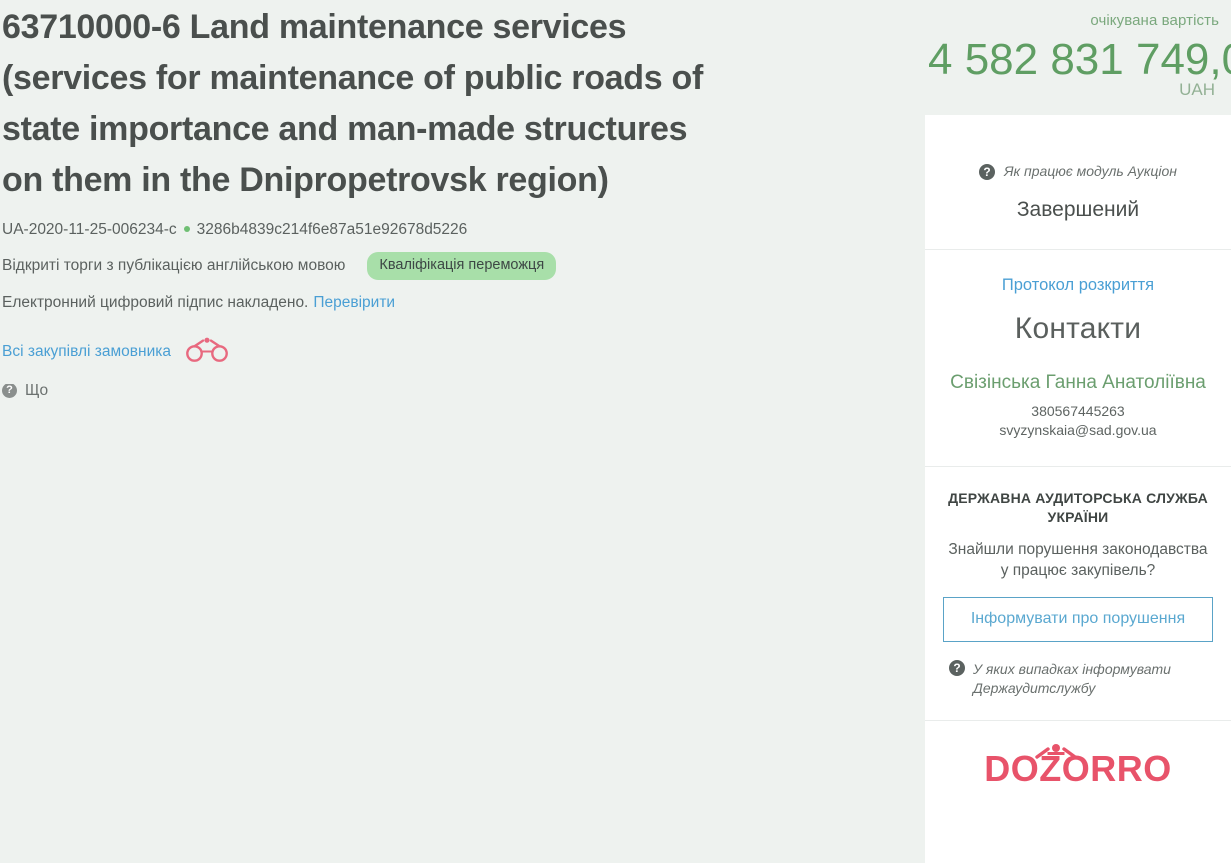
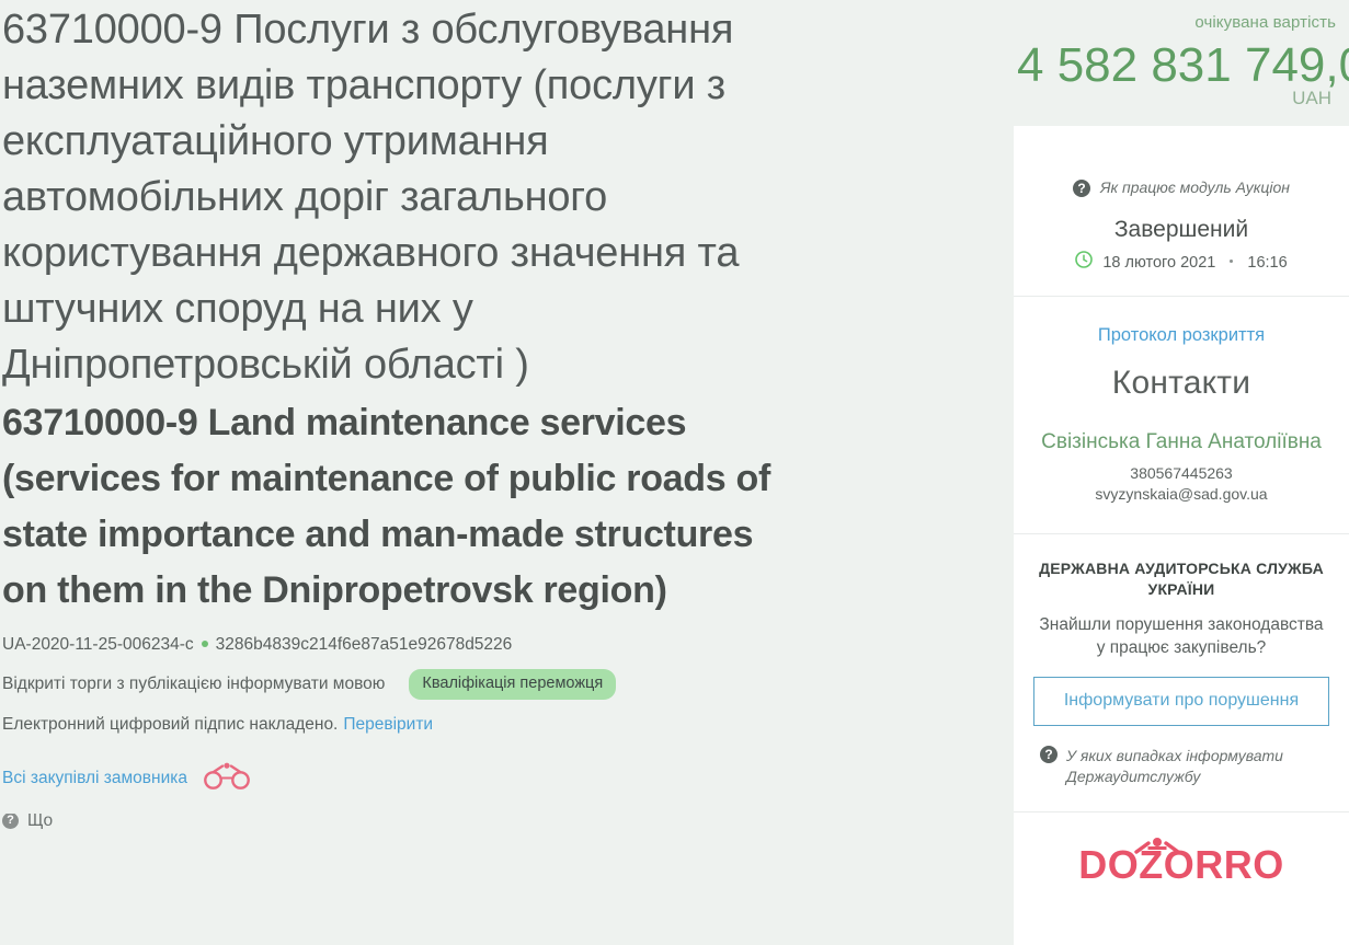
+ 63710000-9 Послуги з обслуговування наземних видів транспорту (послуги з експлуатаційного утримання автомобільних доріг загального користування державного значення та штучних споруд на них у Дніпропетровській області )
- 63710000-6 Land maintenance services (services for maintenance of public roads of state importance and man-made structures on them in the Dnipropetrovsk region)
+ 63710000-9 Land maintenance services (services for maintenance of public roads of state importance and man-made structures on them in the Dnipropetrovsk region)
  UA-2020-11-25-006234-c
  3286b4839c214f6e87a51e92678d5226
- Відкриті торги з публікацією англійською мовою
+ Відкриті торги з публікацією інформувати мовою
  Кваліфікація переможця
  Електронний цифровий підпис накладено.
  Перевірити
  Всі закупівлі замовника
  ?
  Що
  очікувана вартість
  4 582 831 749,
  UAH
  ?
  Як працює модуль Аукціон
  Завершений
+ 18 лютого 2021
+ 16:16
  Протокол розкриття
  Контакти
  Свізінська Ганна Анатоліївна
  380567445263
  svyzynskaia@sad.gov.ua
  ДЕРЖАВНА АУДИТОРСЬКА СЛУЖБА УКРАЇНИ
  Знайшли порушення законодавства у працює закупівель?
  Інформувати про порушення
  ?
  У яких випадках інформувати Держаудитслужбу
  DOZORRO
